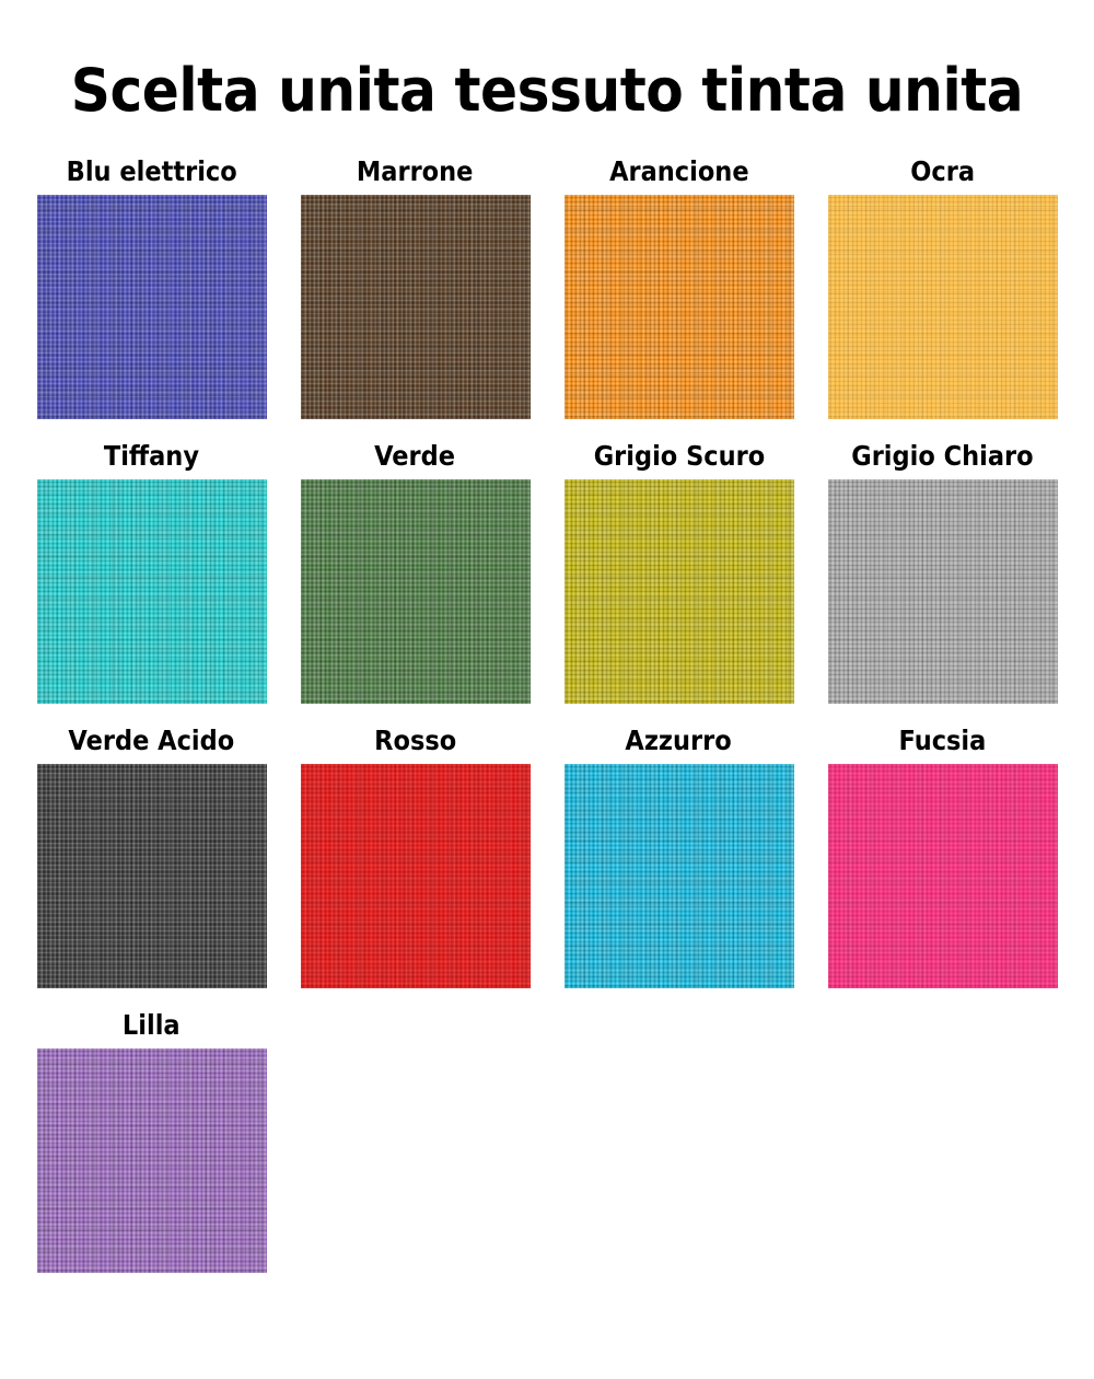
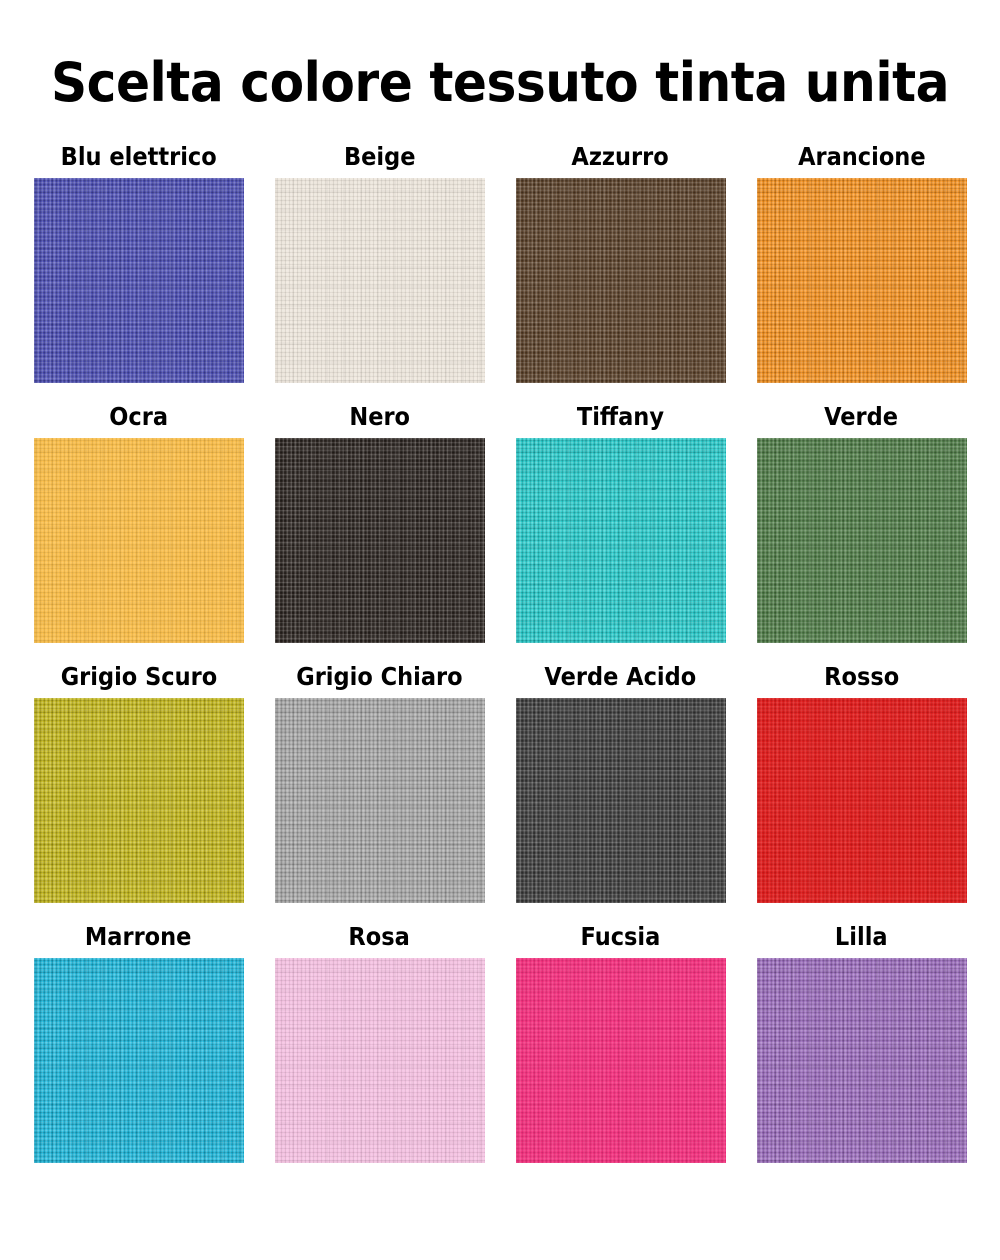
- Scelta unita tessuto tinta unita
+ Scelta colore tessuto tinta unita
  Blu elettrico
+ Beige
- Marrone
+ Azzurro
  Arancione
  Ocra
+ Nero
  Tiffany
  Verde
  Grigio Scuro
  Grigio Chiaro
  Verde Acido
  Rosso
- Azzurro
+ Marrone
+ Rosa
  Fucsia
  Lilla
